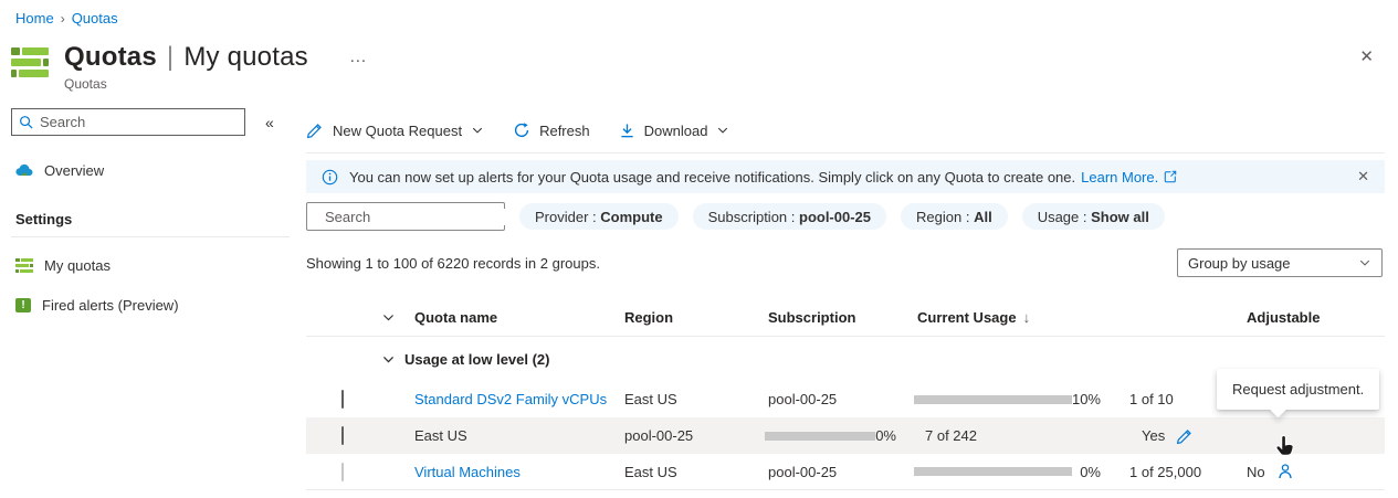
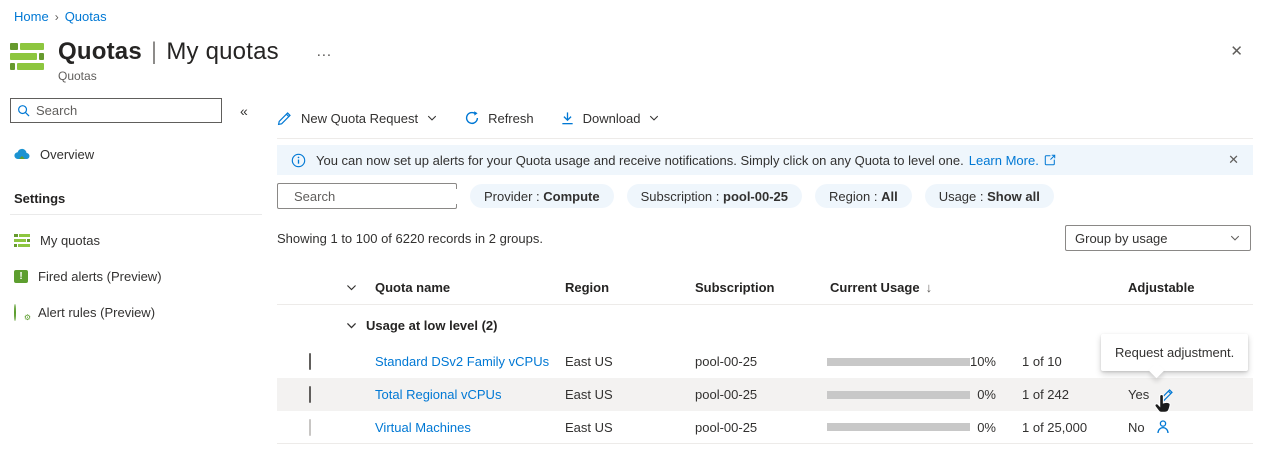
  Home
  ›
  Quotas
  Quotas
  |
  My quotas
  …
  Quotas
  ✕
  Search
  «
  Overview
  Settings
  My quotas
  !
  Fired alerts (Preview)
+ ⚙
+ Alert rules (Preview)
  New Quota Request
  Refresh
  Download
- You can now set up alerts for your Quota usage and receive notifications. Simply click on any Quota to create one.
+ You can now set up alerts for your Quota usage and receive notifications. Simply click on any Quota to level one.
  Learn More.
  ✕
  Search
  Provider
  :
  Compute
  Subscription
  :
  pool-00-25
  Region
  :
  All
  Usage
  :
  Show all
  Showing 1 to 100 of 6220 records in 2 groups.
  Group by usage
  Quota name
  Region
  Subscription
  Current Usage ↓
  Adjustable
  Usage at low level (2)
  Standard DSv2 Family vCPUs
  East US
  pool-00-25
  10%
  1 of 10
+ Total Regional vCPUs
  East US
  pool-00-25
  0%
- 7 of 242
+ 1 of 242
  Yes
  Virtual Machines
  East US
  pool-00-25
  0%
  1 of 25,000
  No
  Request adjustment.
